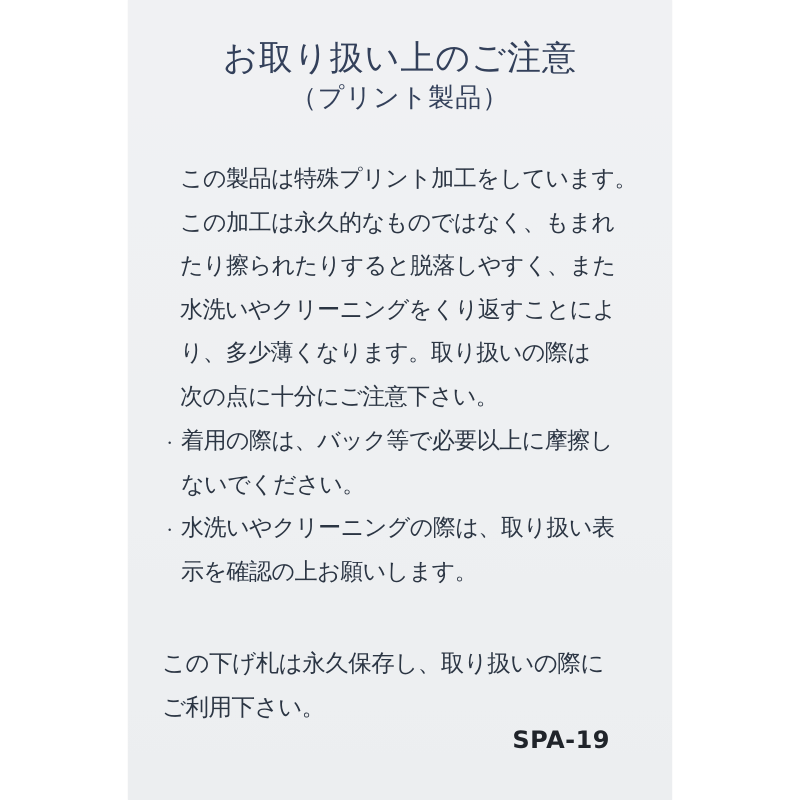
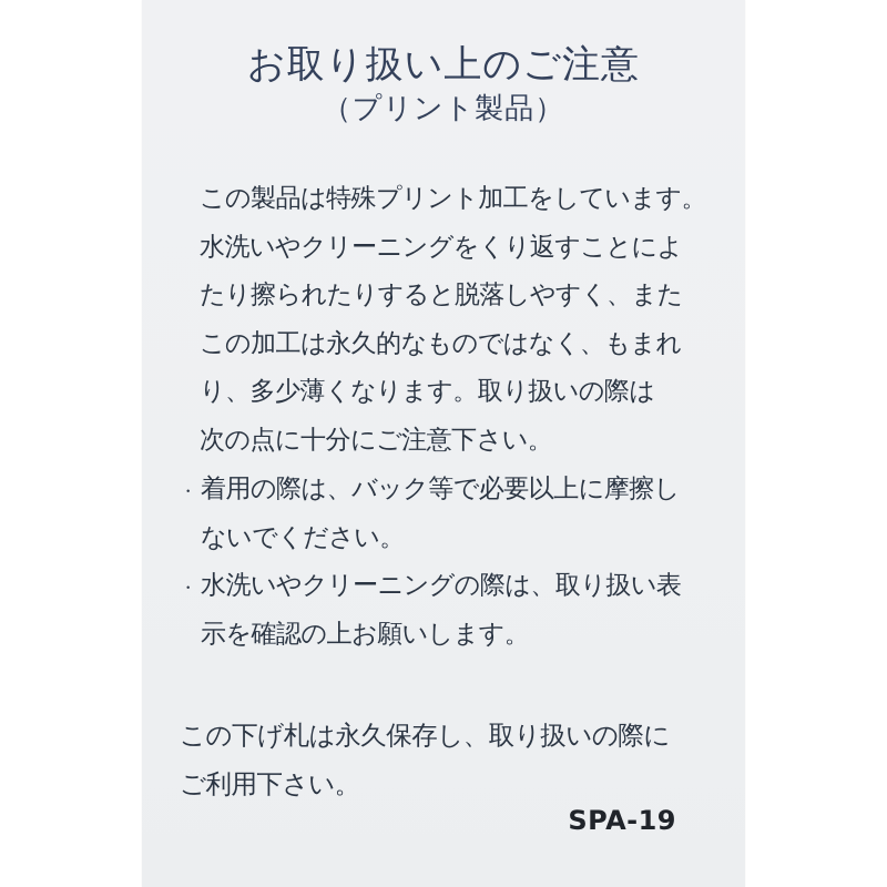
  お取り扱い上のご注意
  （プリント製品）
  この製品は特殊プリント加工をしています。
- この加工は永久的なものではなく、もまれ
+ 水洗いやクリーニングをくり返すことによ
  たり擦られたりすると脱落しやすく、また
- 水洗いやクリーニングをくり返すことによ
+ この加工は永久的なものではなく、もまれ
  り、多少薄くなります。取り扱いの際は
  次の点に十分にご注意下さい。
  ・
  着用の際は、バック等で必要以上に摩擦し
  ないでください。
  ・
  水洗いやクリーニングの際は、取り扱い表
  示を確認の上お願いします。
  この下げ札は永久保存し、取り扱いの際に
  ご利用下さい。
  SPA-19
